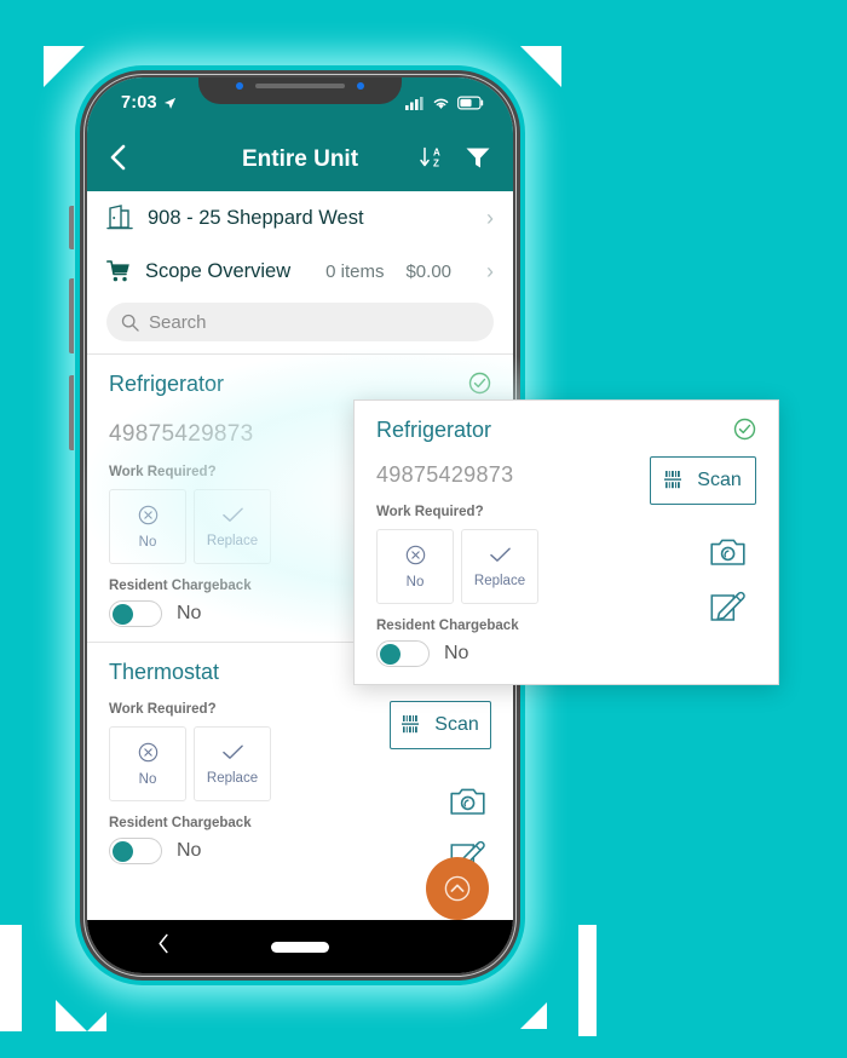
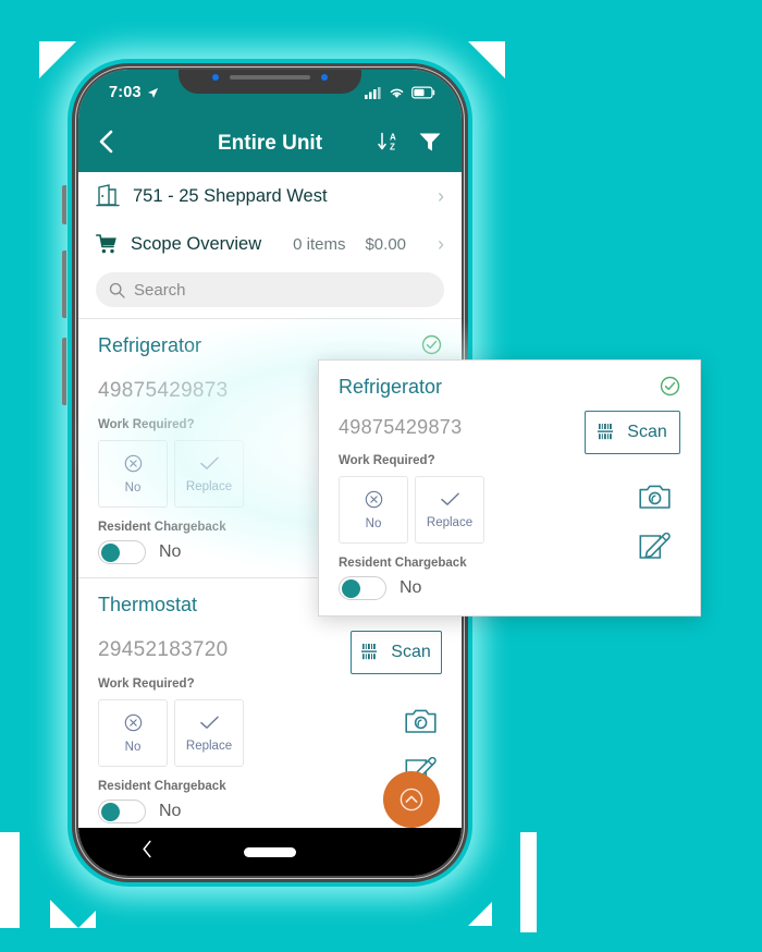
  7:03
  Entire Unit
  A
  Z
- 908 - 25 Sheppard West
+ 751 - 25 Sheppard West
  ›
  Scope Overview
  0 items
  $0.00
  ›
  Search
  Thermostat
+ 29452183720
  Scan
  Work Required?
  No
  Replace
  Resident Chargeback
  No
  Refrigerator
  49875429873
  Scan
  Work Required?
  No
  Replace
  Resident Chargeback
  No
